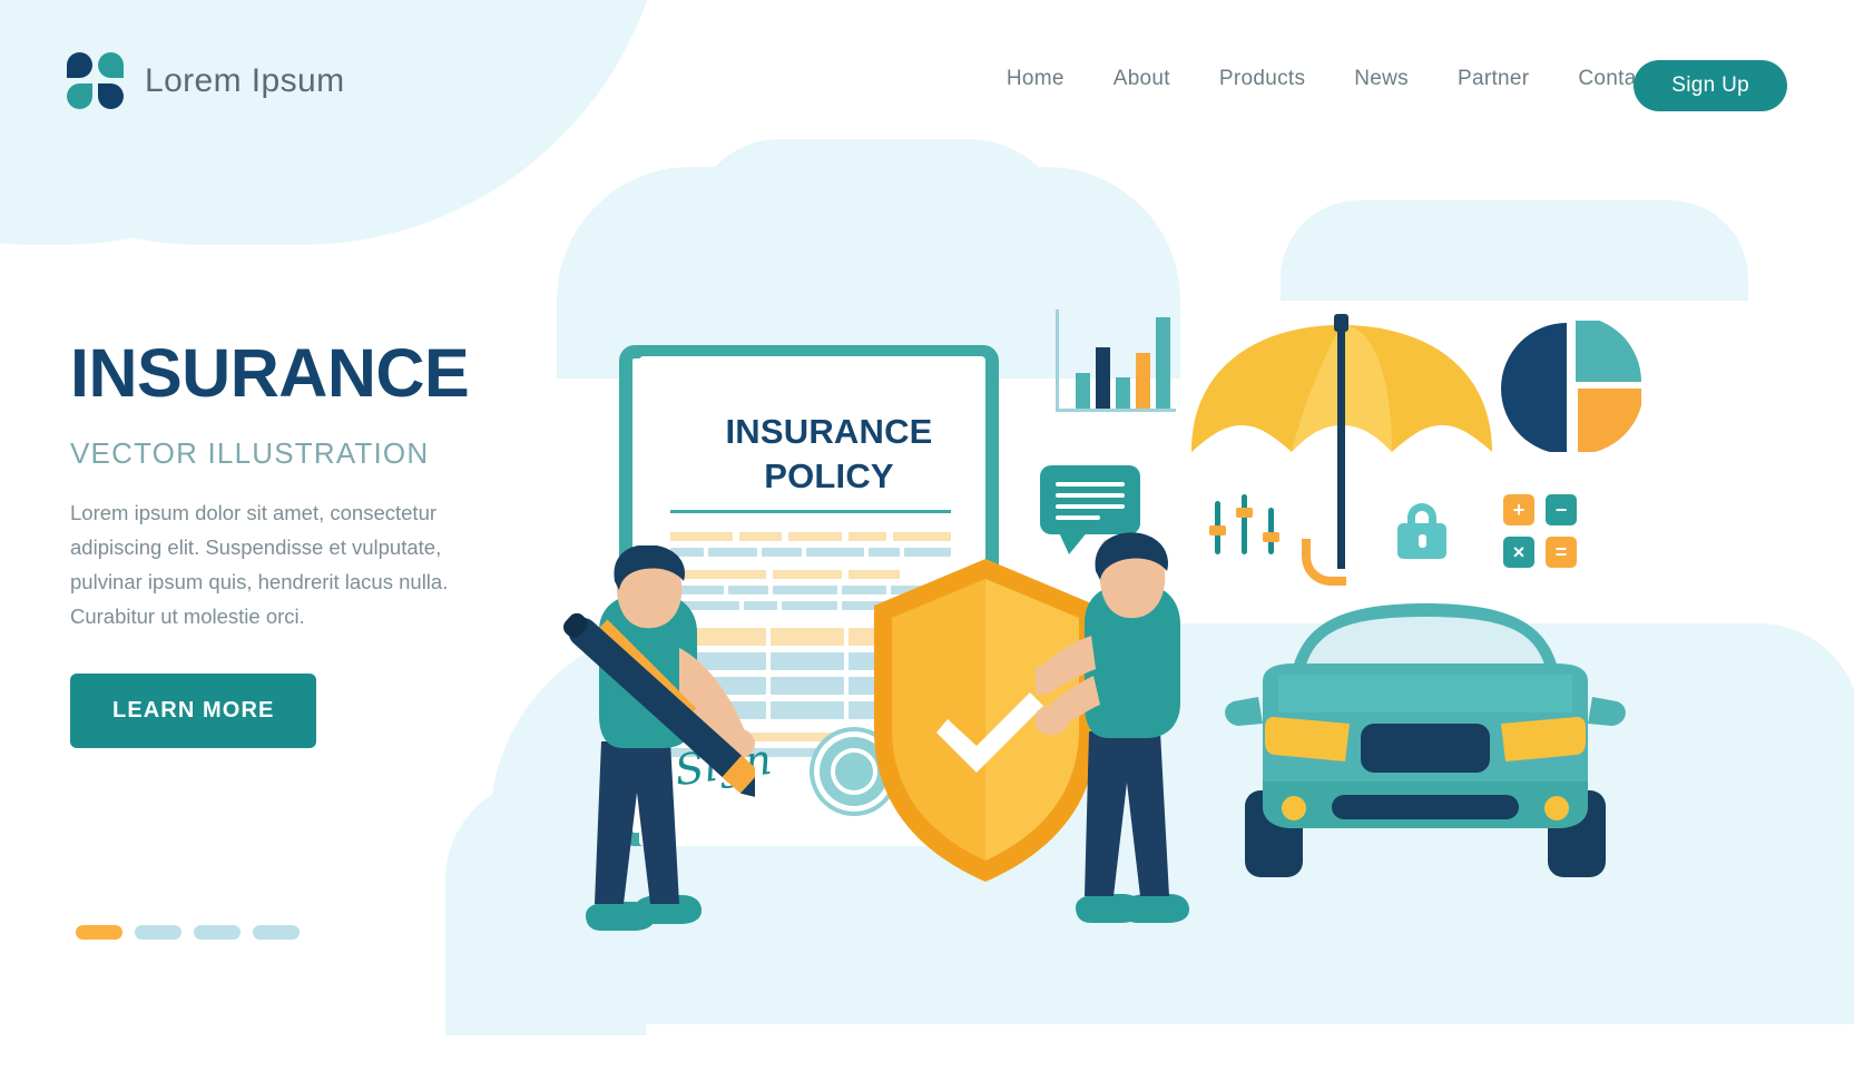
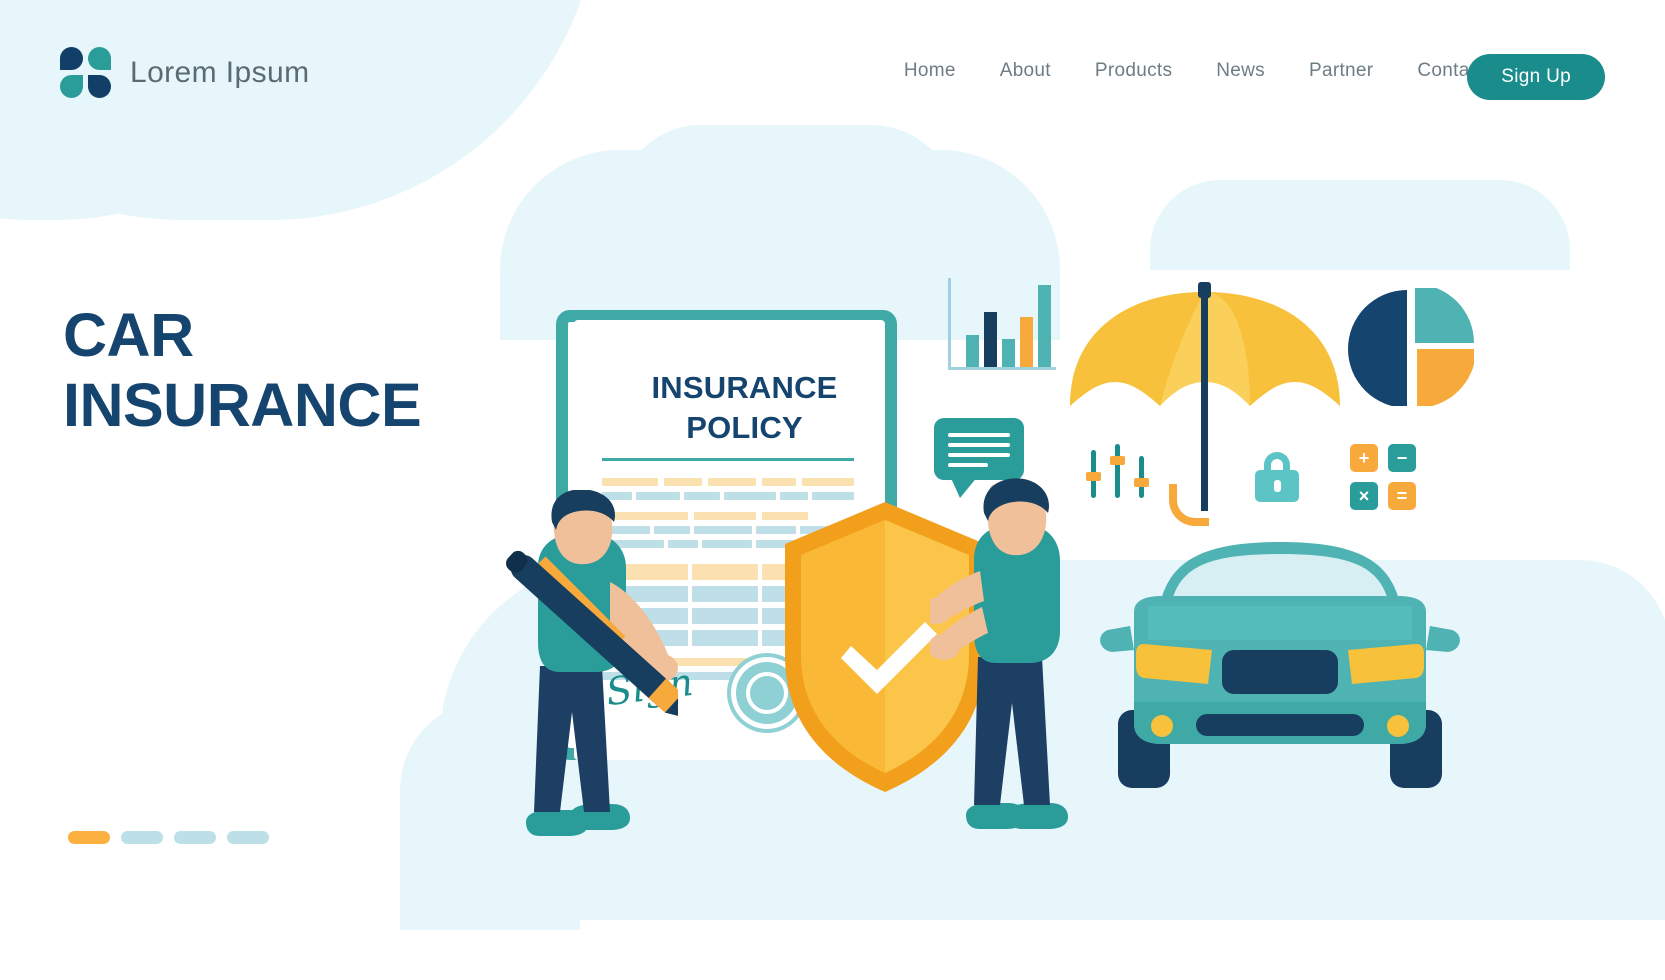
  Lorem Ipsum
  Home
  About
  Products
  News
  Partner
  Conta
  Sign Up
+ CAR
  INSURANCE
- VECTOR ILLUSTRATION
- Lorem ipsum dolor sit amet, consectetur adipiscing elit. Suspendisse et vulputate, pulvinar ipsum quis, hendrerit lacus nulla. Curabitur ut molestie orci.
- LEARN MORE
  INSURANCE
  POLICY
  +
  −
  ×
  =
